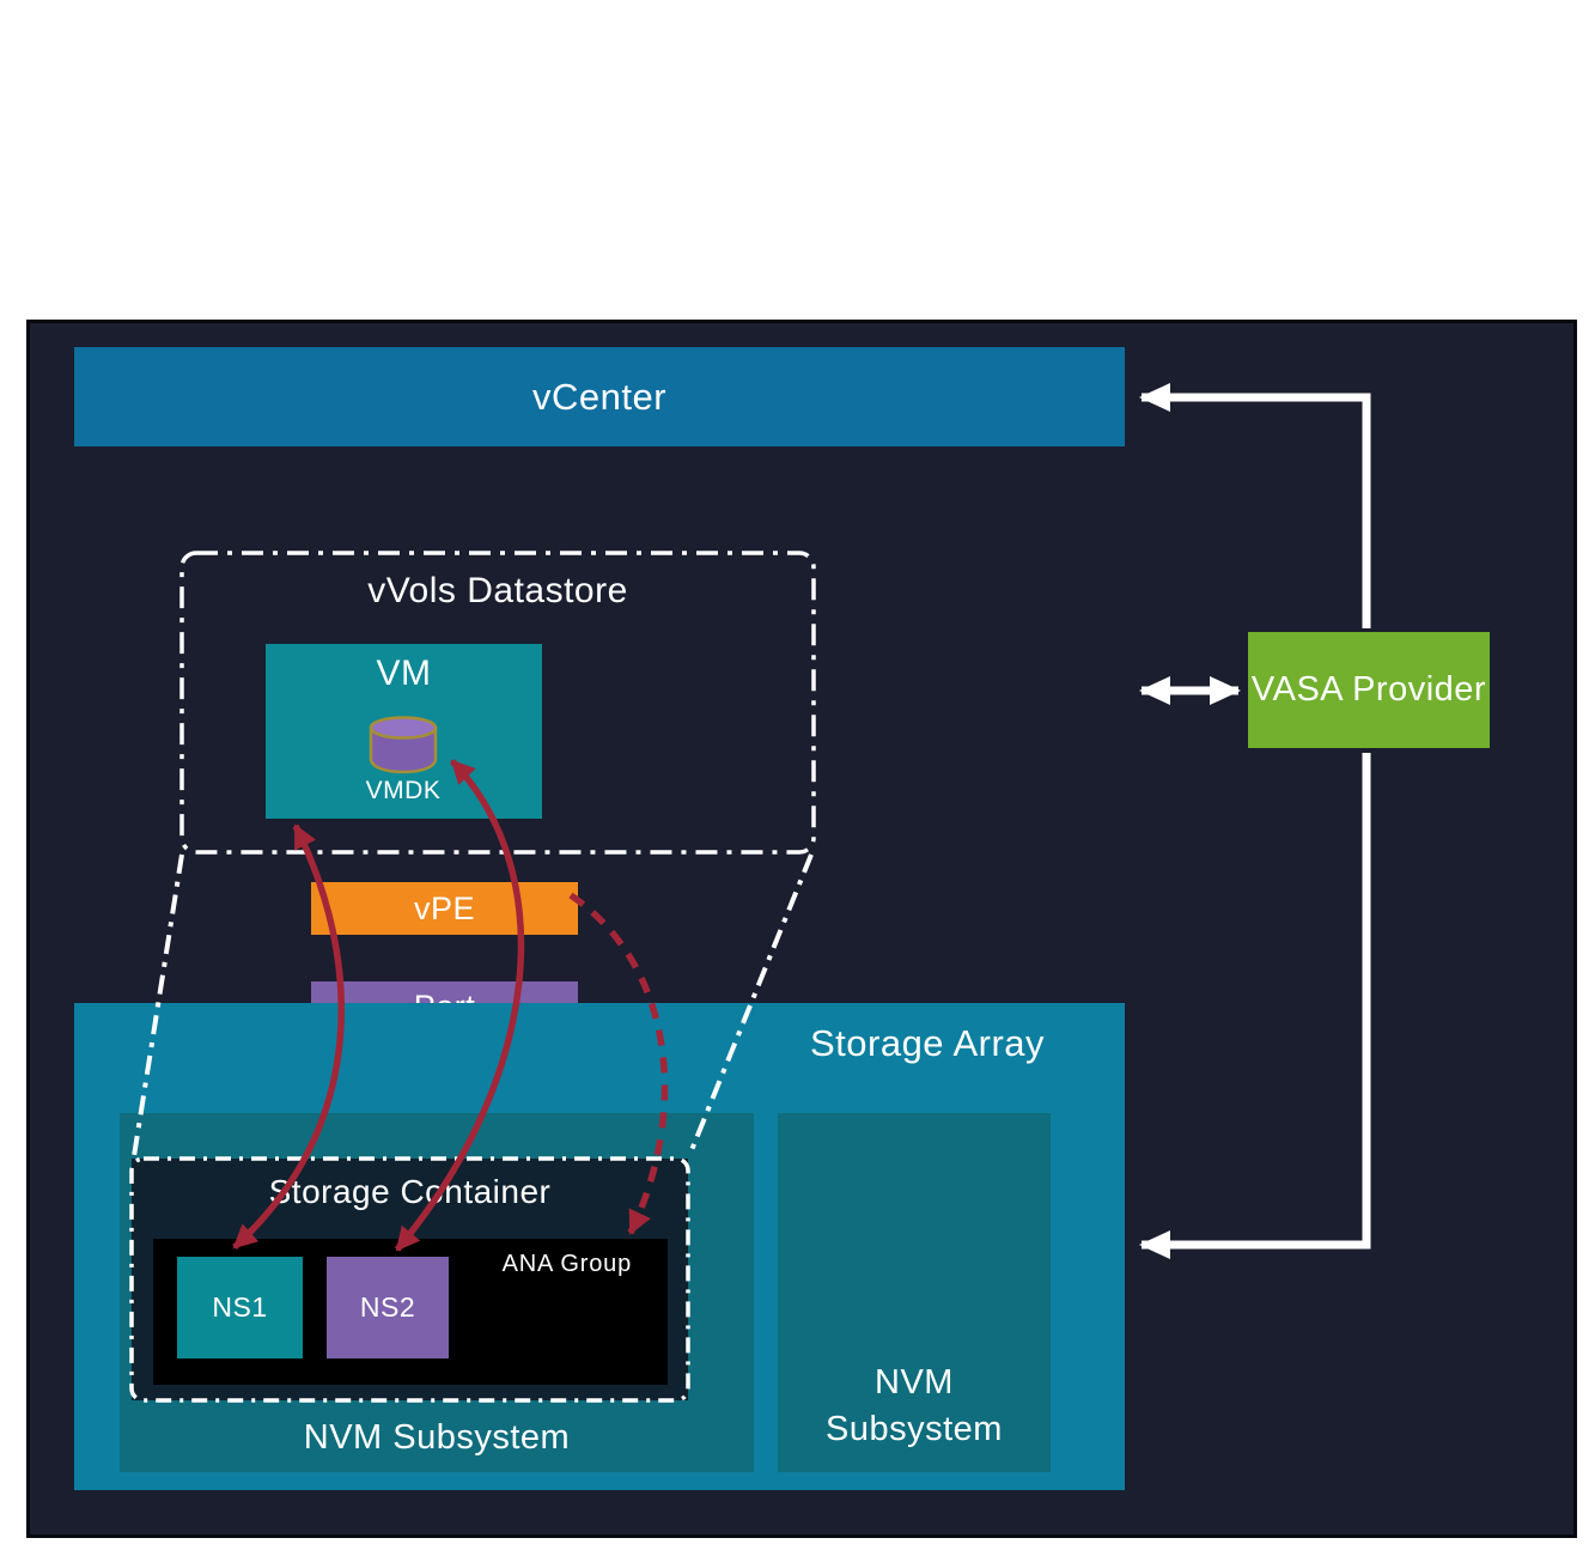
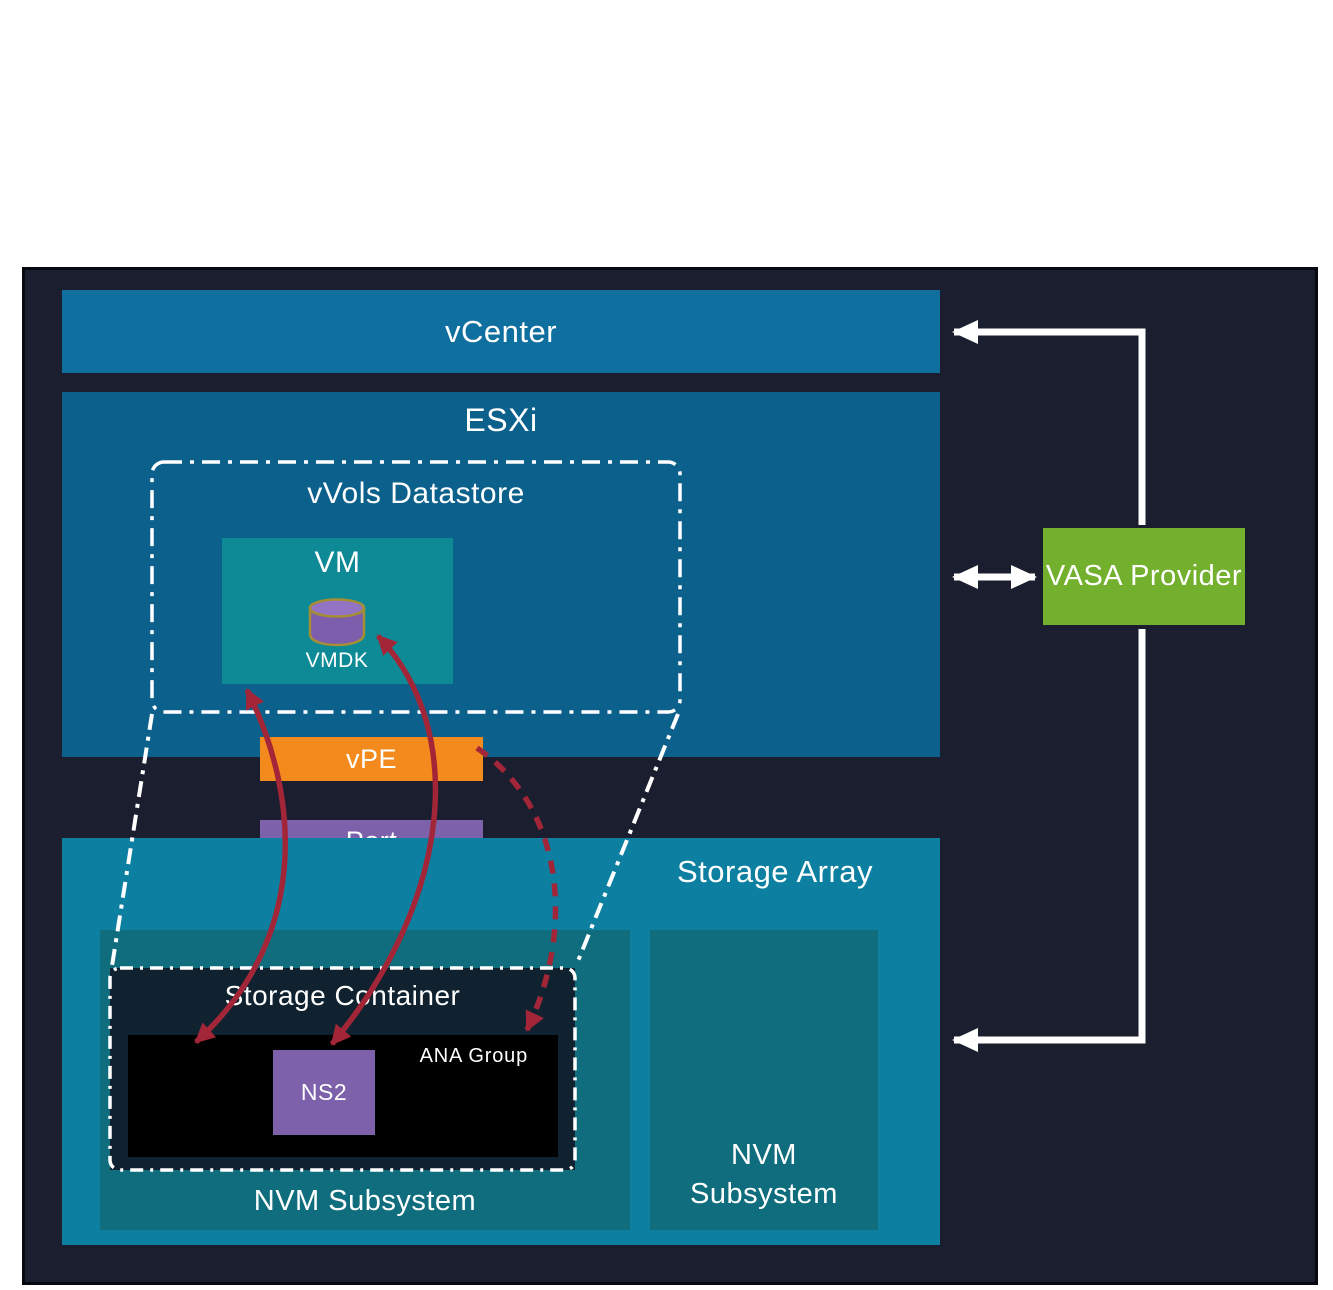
  vCenter
+ ESXi
  vVols Datastore
  VM
  VMDK
  vPE
  Storage Array
  NVM Subsystem
  NVM Subsystem
  Storage Container
  ANA Group
- NS1
  NS2
  VASA Provider
